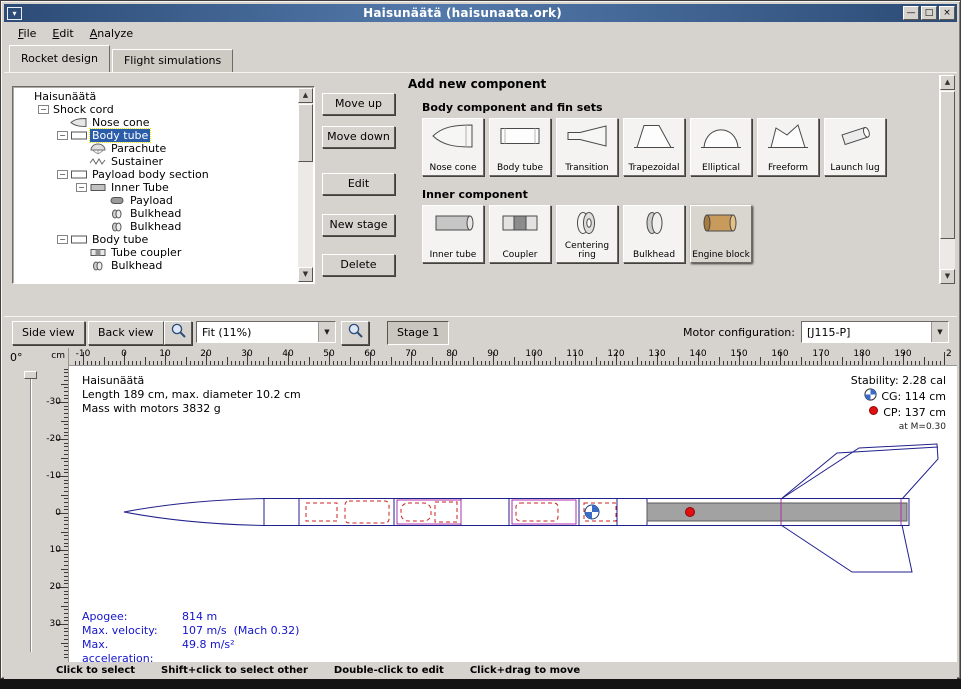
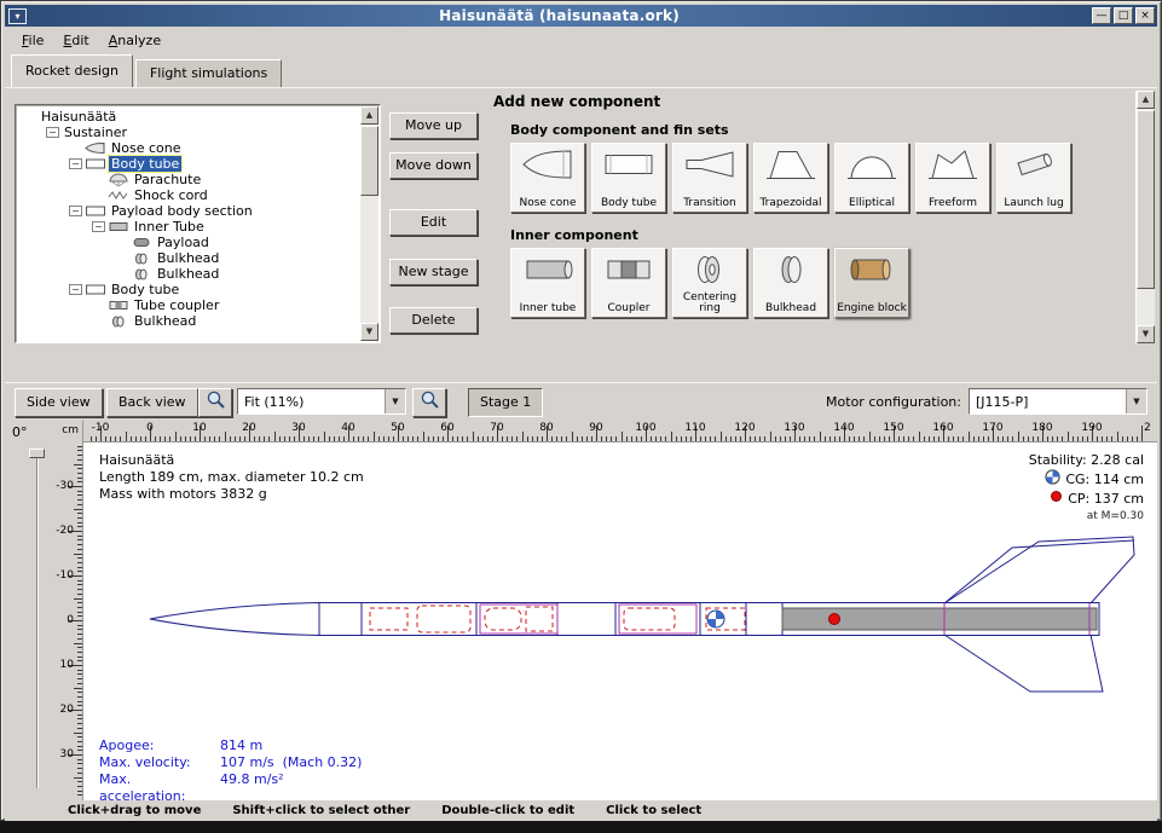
  ▾
  Haisunäätä (haisunaata.ork)
  —
  □
  ×
  File
  Edit
  Analyze
  Rocket design
  Flight simulations
  Haisunäätä
  −
- Shock cord
+ Sustainer
  Nose cone
  −
  Body tube
  Parachute
- Sustainer
+ Shock cord
  −
  Payload body section
  −
  Inner Tube
  Payload
  Bulkhead
  Bulkhead
  −
  Body tube
  Tube coupler
  Bulkhead
  ▲
  ▼
  Move up
  Move down
  Edit
  New stage
  Delete
  Add new component
  Body component and fin sets
  Nose cone
  Body tube
  Transition
  Trapezoidal
  Elliptical
  Freeform
  Launch lug
  Inner component
  Inner tube
  Coupler
  Centering ring
  Bulkhead
  Engine block
  ▲
  ▼
  Side view
  Back view
  Fit (11%)
  ▼
  Stage 1
  Motor configuration:
  [J115-P]
  ▼
  0°
  cm
  -30
  -20
  -10
  0
  10
  20
  30
  -10
  0
  10
  20
  30
  40
  50
  60
  70
  80
  90
  100
  110
  120
  130
  140
  150
  160
  170
  180
  190
  2
  Haisunäätä
  Length 189 cm, max. diameter 10.2 cm
  Mass with motors 3832 g
  Stability: 2.28 cal
  CG: 114 cm
  CP: 137 cm
  at M=0.30
  Apogee:
  814 m
  Max. velocity:
  107 m/s (Mach 0.32)
  Max. acceleration:
  49.8 m/s²
- Click to select
+ Click+drag to move
  Shift+click to select other
  Double-click to edit
- Click+drag to move
+ Click to select
